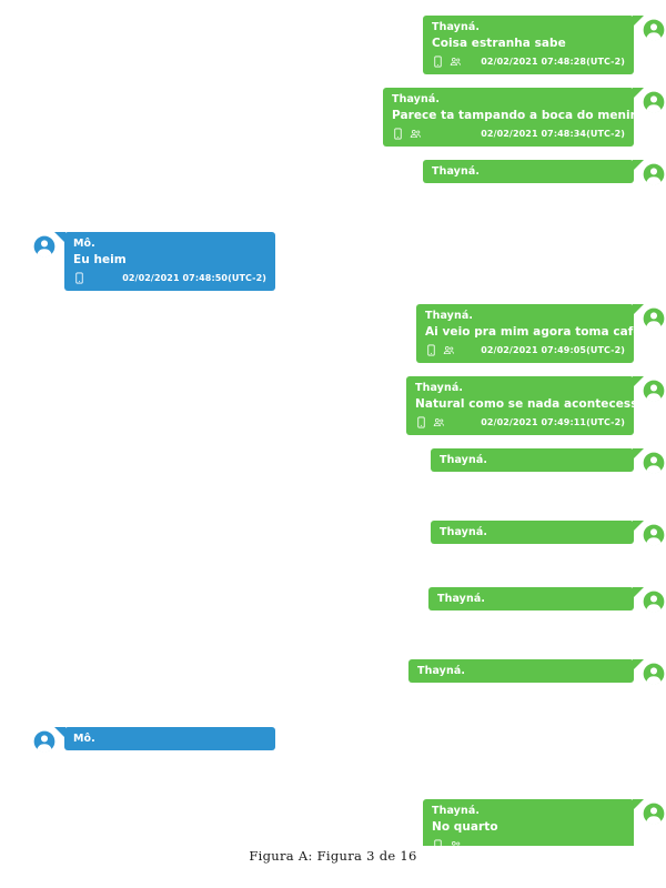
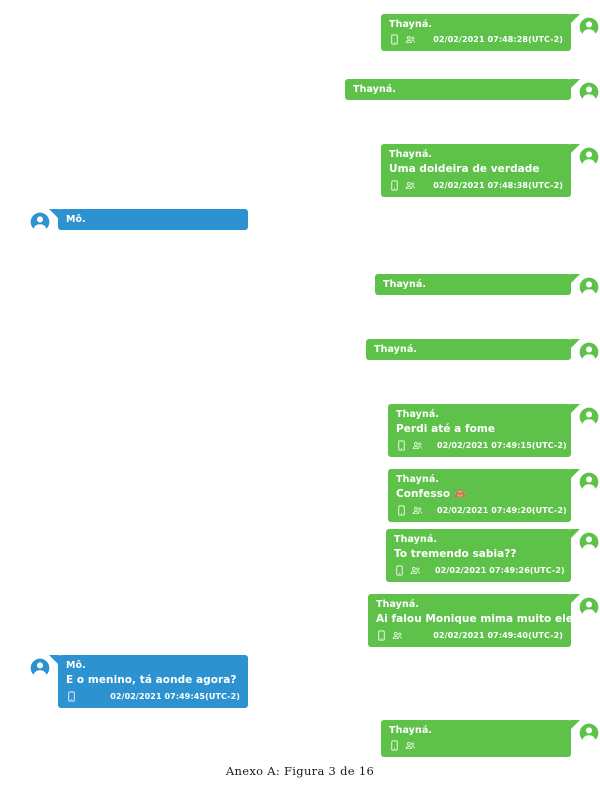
  Thayná.
- Coisa estranha sabe
  02/02/2021 07:48:28(UTC-2)
  Thayná.
- Parece ta tampando a boca do menino
- 02/02/2021 07:48:34(UTC-2)
  Thayná.
+ Uma doideira de verdade
+ 02/02/2021 07:48:38(UTC-2)
  Mô.
- Eu heim
- 02/02/2021 07:48:50(UTC-2)
  Thayná.
- Ai veio pra mim agora toma café
- 02/02/2021 07:49:05(UTC-2)
  Thayná.
- Natural como se nada acontecesse
- 02/02/2021 07:49:11(UTC-2)
  Thayná.
+ Perdi até a fome
+ 02/02/2021 07:49:15(UTC-2)
  Thayná.
+ Confesso 🙈
+ 02/02/2021 07:49:20(UTC-2)
  Thayná.
+ To tremendo sabia??
+ 02/02/2021 07:49:26(UTC-2)
  Thayná.
+ Ai falou Monique mima muito ele
+ 02/02/2021 07:49:40(UTC-2)
  Mô.
+ E o menino, tá aonde agora?
+ 02/02/2021 07:49:45(UTC-2)
  Thayná.
- No quarto
- Figura A: Figura 3 de 16
+ Anexo A: Figura 3 de 16
